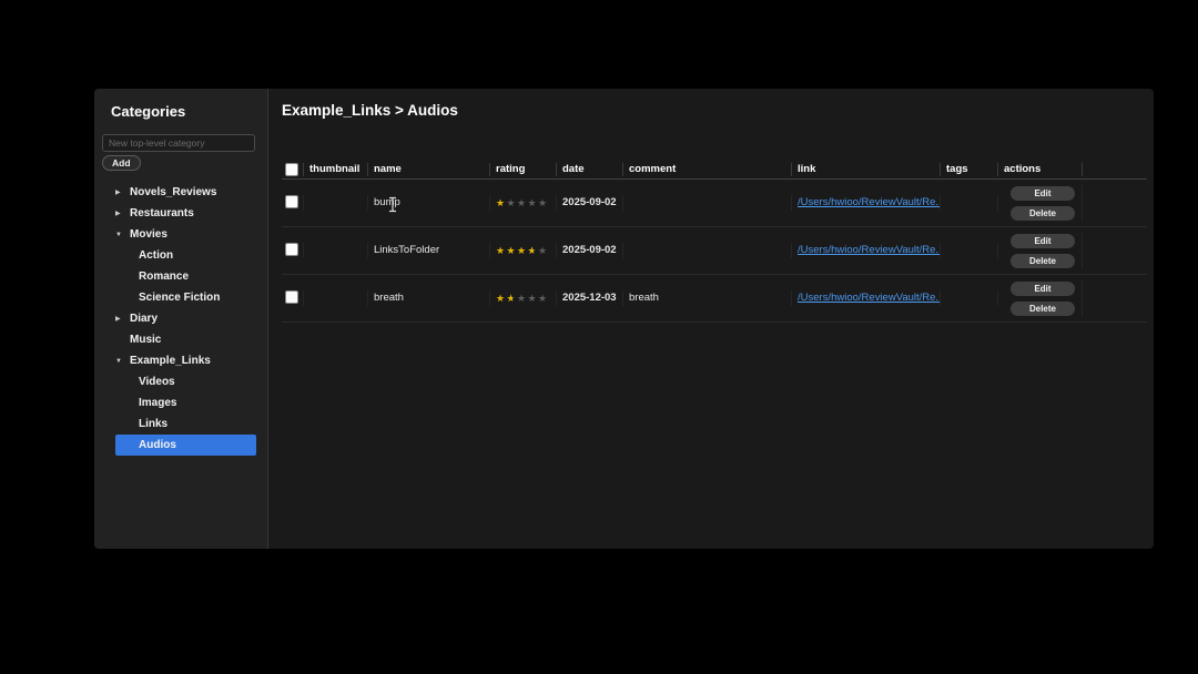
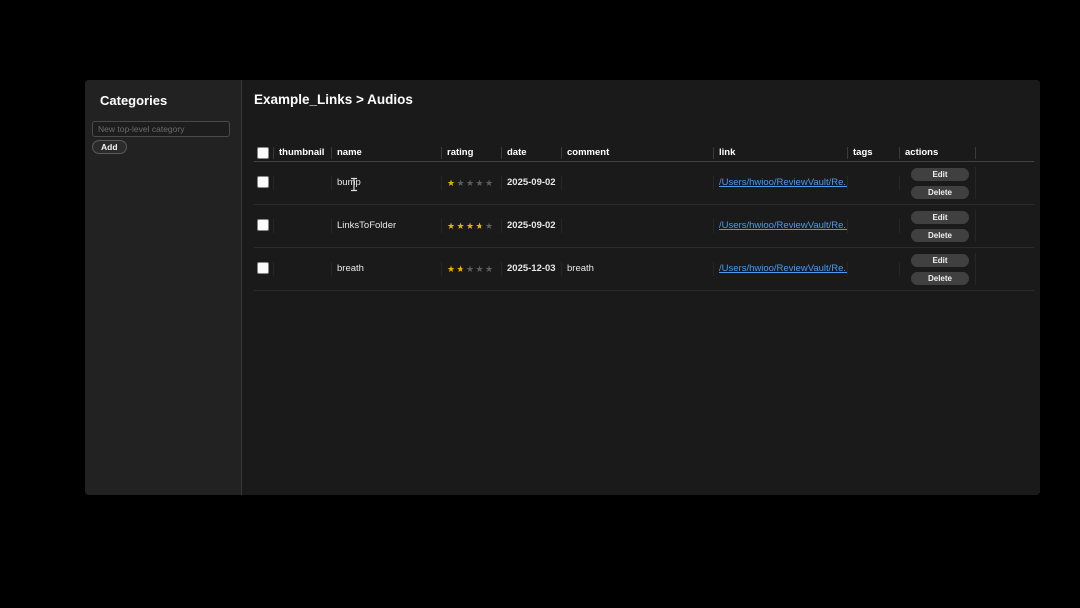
  Categories
  New top-level category
  Add
- Novels_Reviews
- Restaurants
- Movies
- Action
- Romance
- Science Fiction
- Diary
- Music
- Example_Links
- Videos
- Images
- Links
- Audios
  Example_Links > Audios
  thumbnail
  name
  rating
  date
  comment
  link
  tags
  actions
  bump
  ★ ★ ★ ★ ★
  2025-09-02
  /Users/hwioo/ReviewVault/Re.
  Edit
  Delete
  LinksToFolder
  ★ ★ ★ ★
  ★
  ★
  2025-09-02
  /Users/hwioo/ReviewVault/Re.
  Edit
  Delete
  breath
  ★ ★
  ★
  ★ ★ ★
  2025-12-03
  breath
  /Users/hwioo/ReviewVault/Re.
  Edit
  Delete
